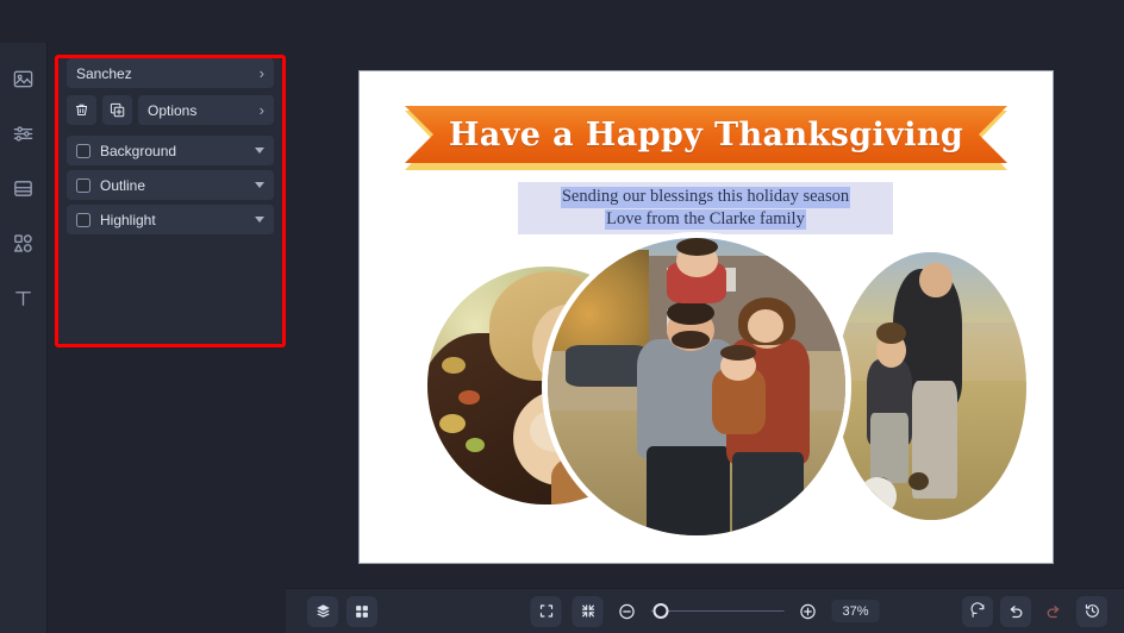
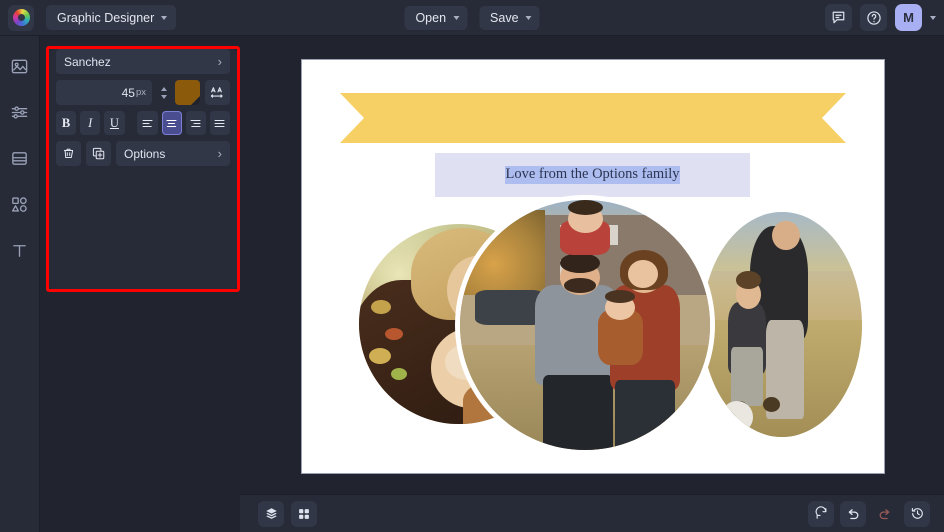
+ Graphic Designer
+ Open
+ Save
+ M
  Sanchez
  ›
+ 45
+ px
+ B
+ I
+ U
  Options
  ›
- Background
- Outline
- Highlight
- Have a Happy Thanksgiving
- Sending our blessings this holiday season
- Love from the Clarke family
+ Love from the Options family
- 37%
